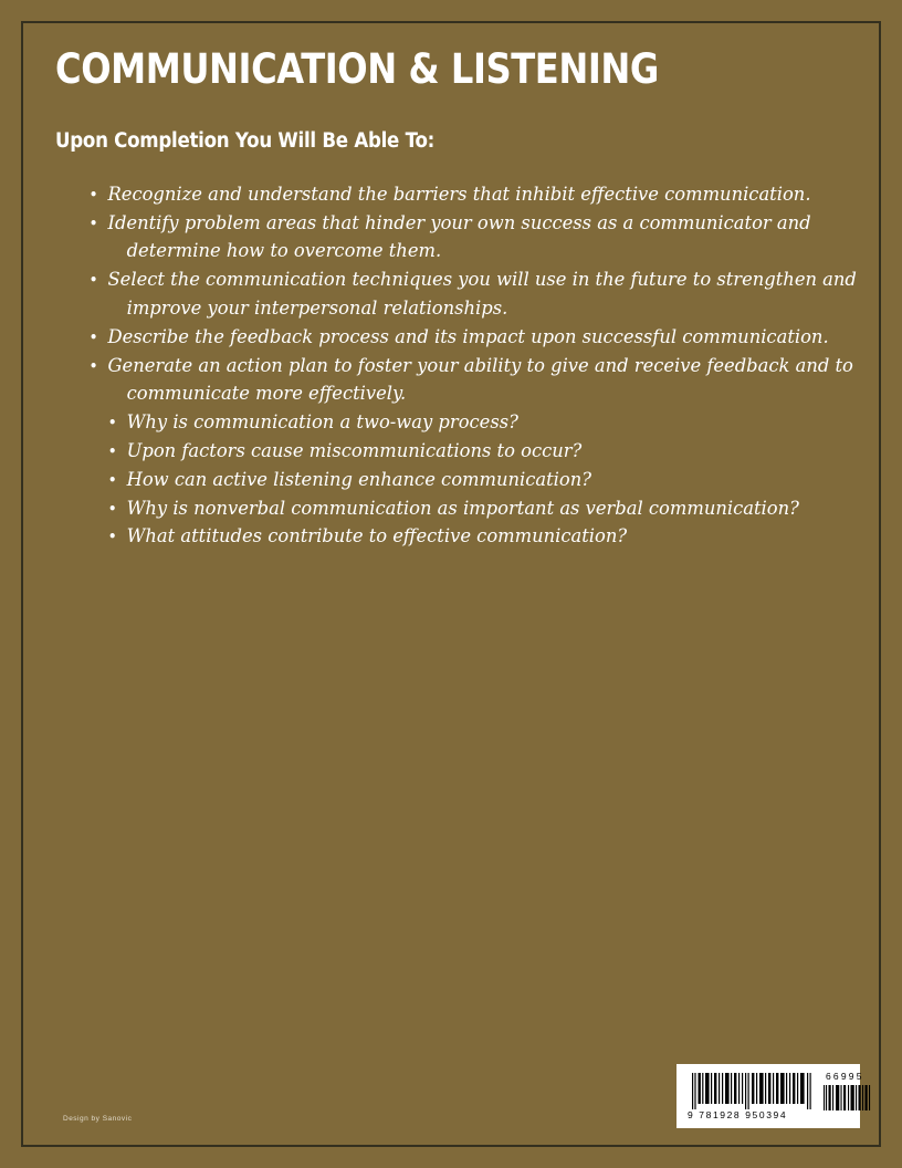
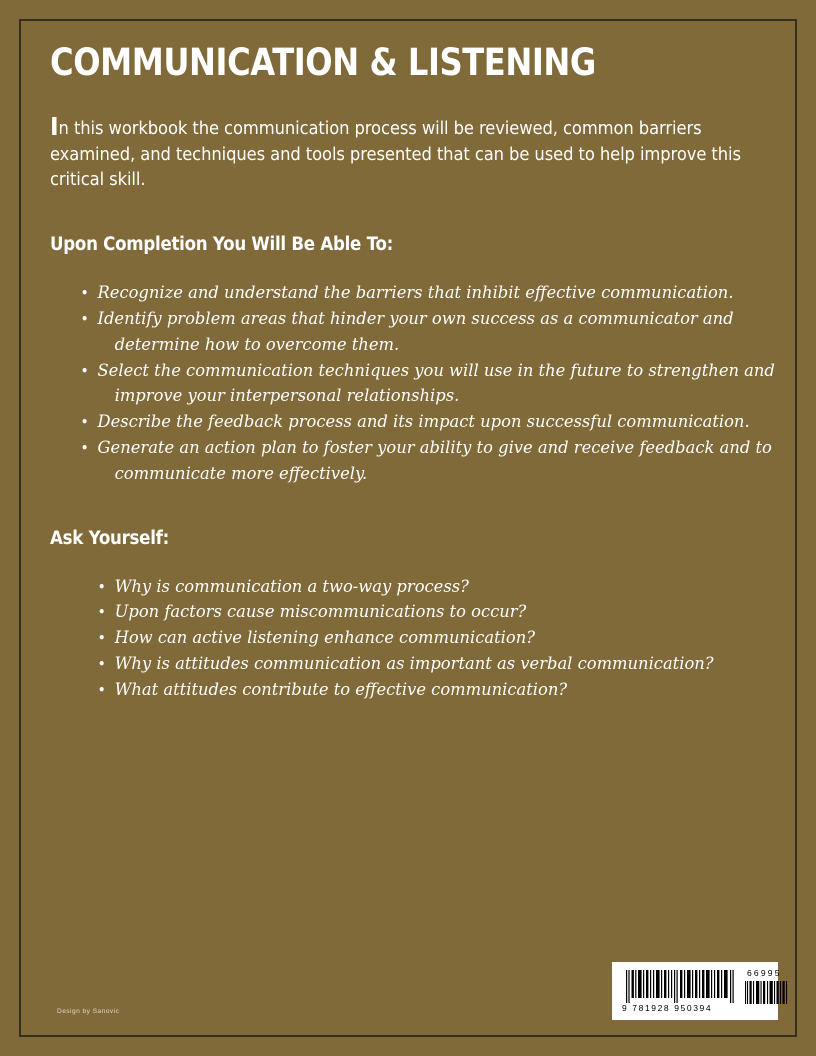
  COMMUNICATION & LISTENING
+ In this workbook the communication process will be reviewed, common barriers examined, and techniques and tools presented that can be used to help improve this critical skill.
  Upon Completion You Will Be Able To:
  Recognize and understand the barriers that inhibit effective communication.
  Identify problem areas that hinder your own success as a communicator and determine how to overcome them.
  Select the communication techniques you will use in the future to strengthen and improve your interpersonal relationships.
  Describe the feedback process and its impact upon successful communication.
  Generate an action plan to foster your ability to give and receive feedback and to communicate more effectively.
+ Ask Yourself:
  Why is communication a two-way process?
  Upon factors cause miscommunications to occur?
  How can active listening enhance communication?
- Why is nonverbal communication as important as verbal communication?
+ Why is attitudes communication as important as verbal communication?
  What attitudes contribute to effective communication?
  9 781928 950394
  66995
